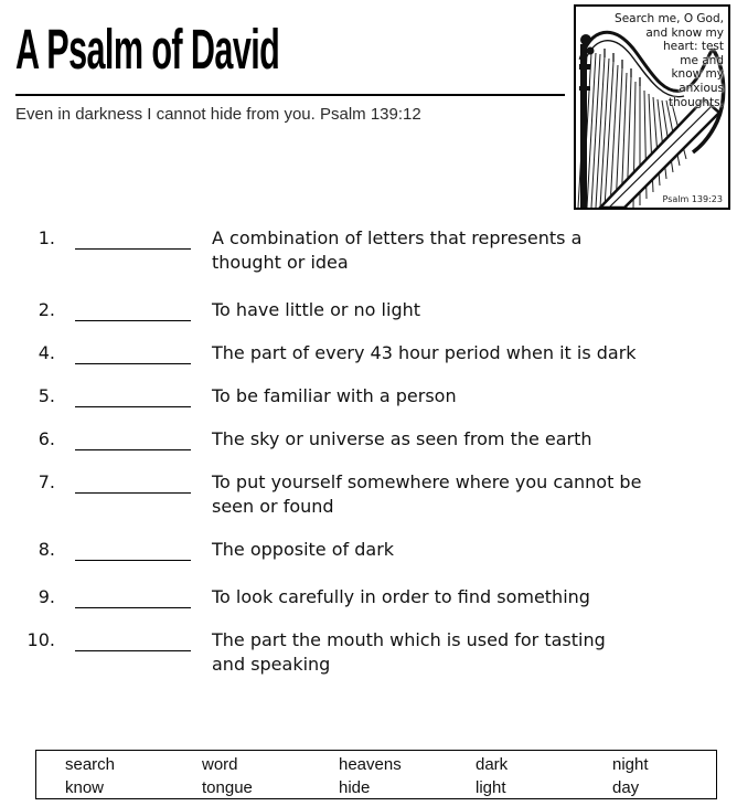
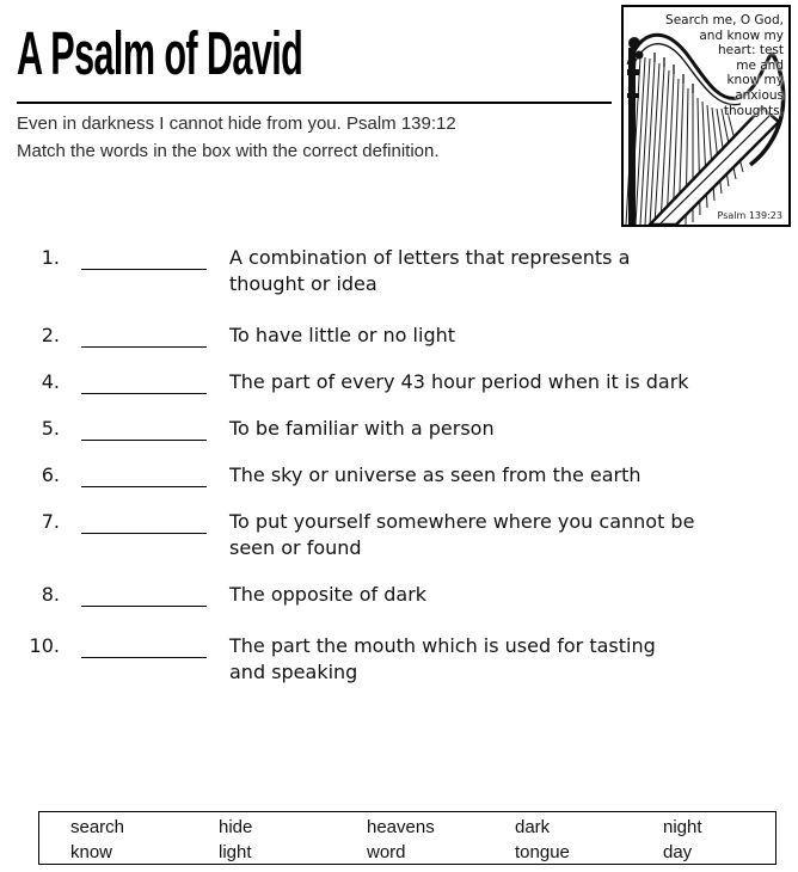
  A Psalm of David
  Even in darkness I cannot hide from you. Psalm 139:12
+ Match the words in the box with the correct definition.
  Search me, O God,
  and know my
  heart: test
  me and
  know my
  anxious
  thoughts.
  Psalm 139:23
  1.
  A combination of letters that represents a
  thought or idea
  2.
  To have little or no light
  4.
  The part of every 43 hour period when it is dark
  5.
  To be familiar with a person
  6.
  The sky or universe as seen from the earth
  7.
  To put yourself somewhere where you cannot be
  seen or found
  8.
  The opposite of dark
- 9.
- To look carefully in order to find something
  10.
  The part the mouth which is used for tasting
  and speaking
  search
- word
+ hide
  heavens
  dark
  night
  know
- tongue
+ light
- hide
+ word
- light
+ tongue
  day
